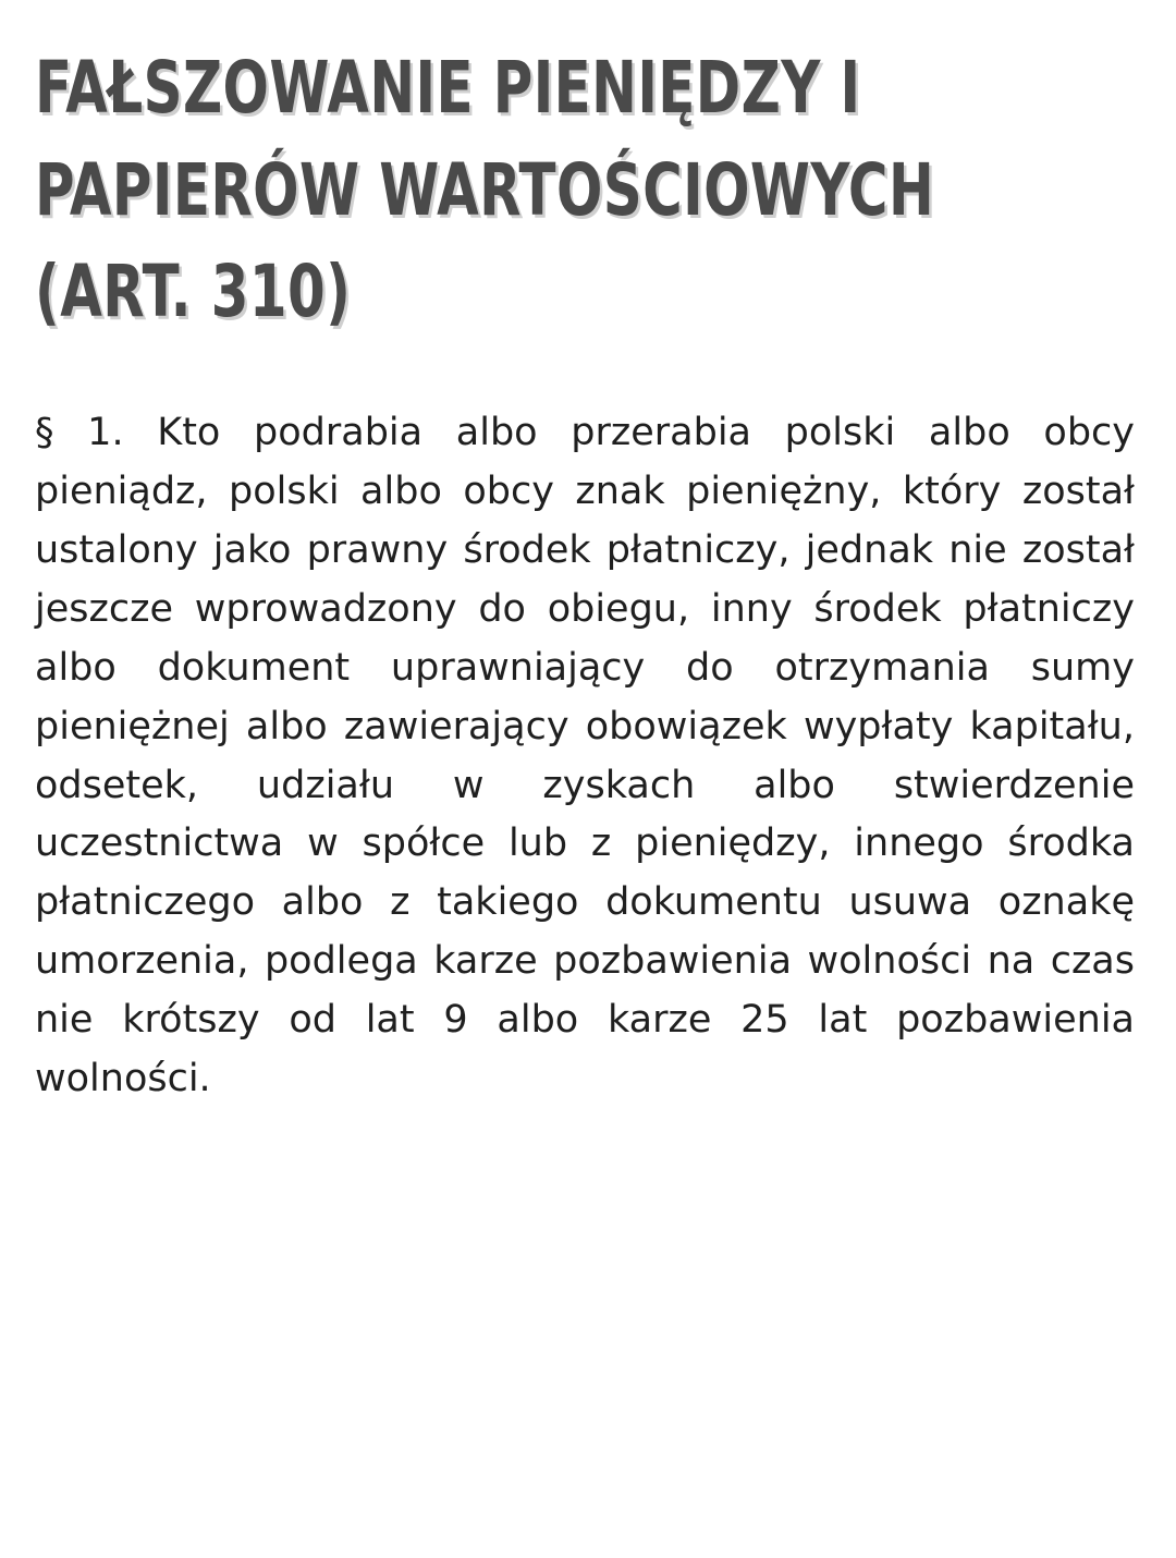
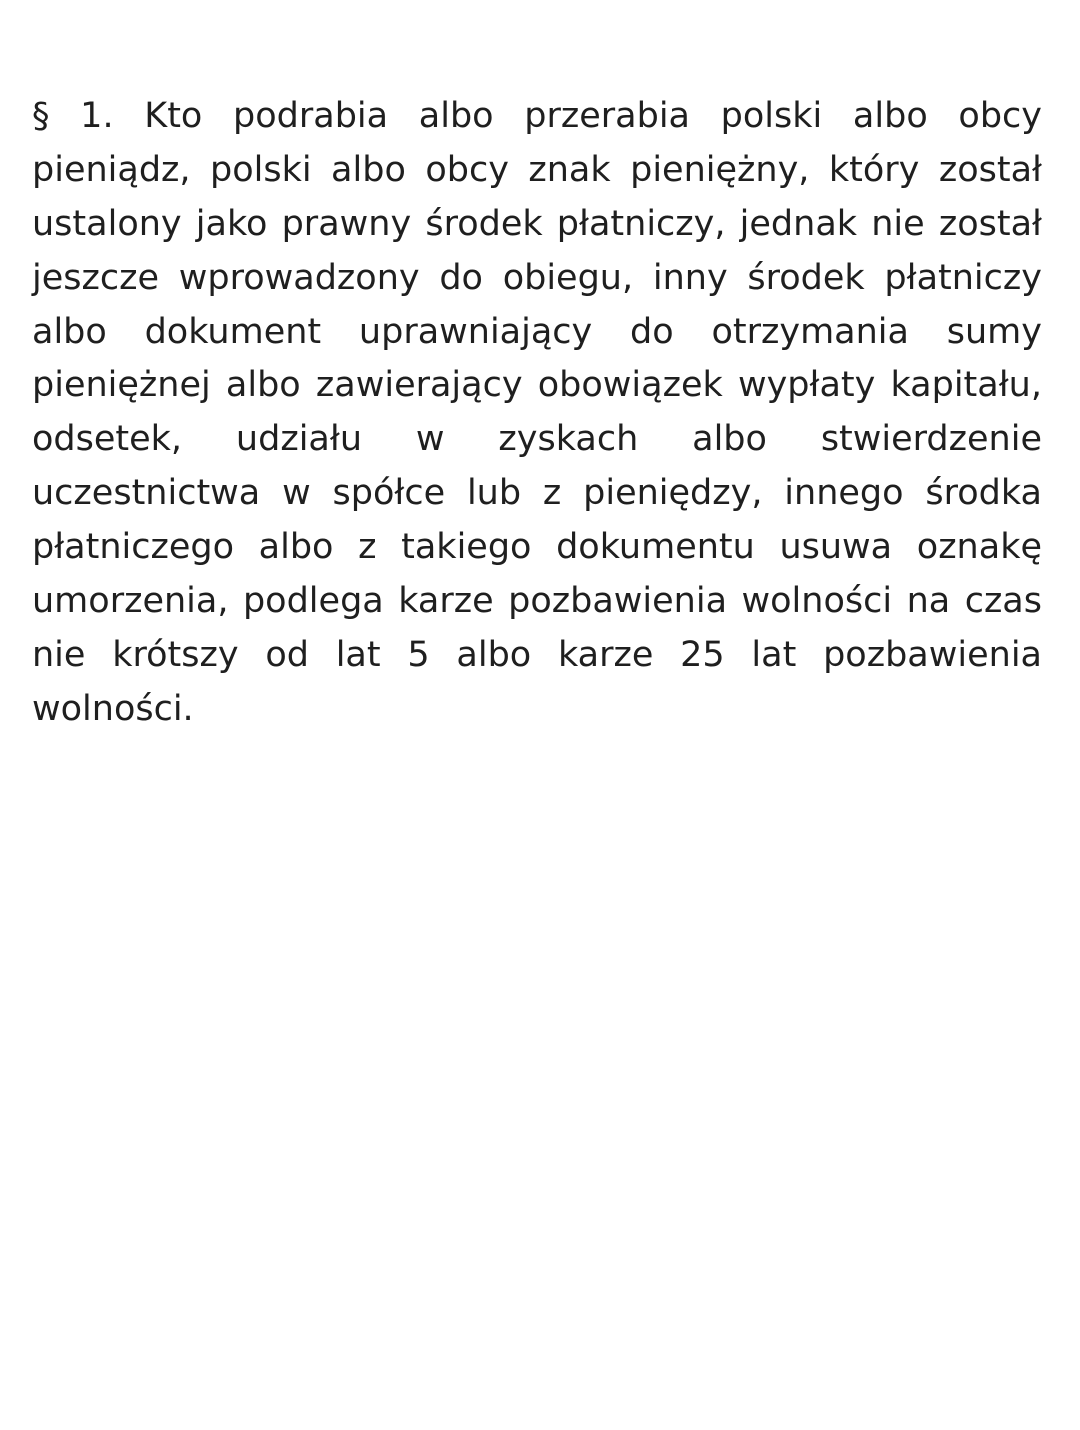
- FAŁSZOWANIE PIENIĘDZY I PAPIERÓW WARTOŚCIOWYCH (ART. 310)
- § 1. Kto podrabia albo przerabia polski albo obcy pieniądz, polski albo obcy znak pieniężny, który został ustalony jako prawny środek płatniczy, jednak nie został jeszcze wprowadzony do obiegu, inny środek płatniczy albo dokument uprawniający do otrzymania sumy pieniężnej albo zawierający obowiązek wypłaty kapitału, odsetek, udziału w zyskach albo stwierdzenie uczestnictwa w spółce lub z pieniędzy, innego środka płatniczego albo z takiego dokumentu usuwa oznakę umorzenia, podlega karze pozbawienia wolności na czas nie krótszy od lat 9 albo karze 25 lat pozbawienia wolności.
+ § 1. Kto podrabia albo przerabia polski albo obcy pieniądz, polski albo obcy znak pieniężny, który został ustalony jako prawny środek płatniczy, jednak nie został jeszcze wprowadzony do obiegu, inny środek płatniczy albo dokument uprawniający do otrzymania sumy pieniężnej albo zawierający obowiązek wypłaty kapitału, odsetek, udziału w zyskach albo stwierdzenie uczestnictwa w spółce lub z pieniędzy, innego środka płatniczego albo z takiego dokumentu usuwa oznakę umorzenia, podlega karze pozbawienia wolności na czas nie krótszy od lat 5 albo karze 25 lat pozbawienia wolności.
